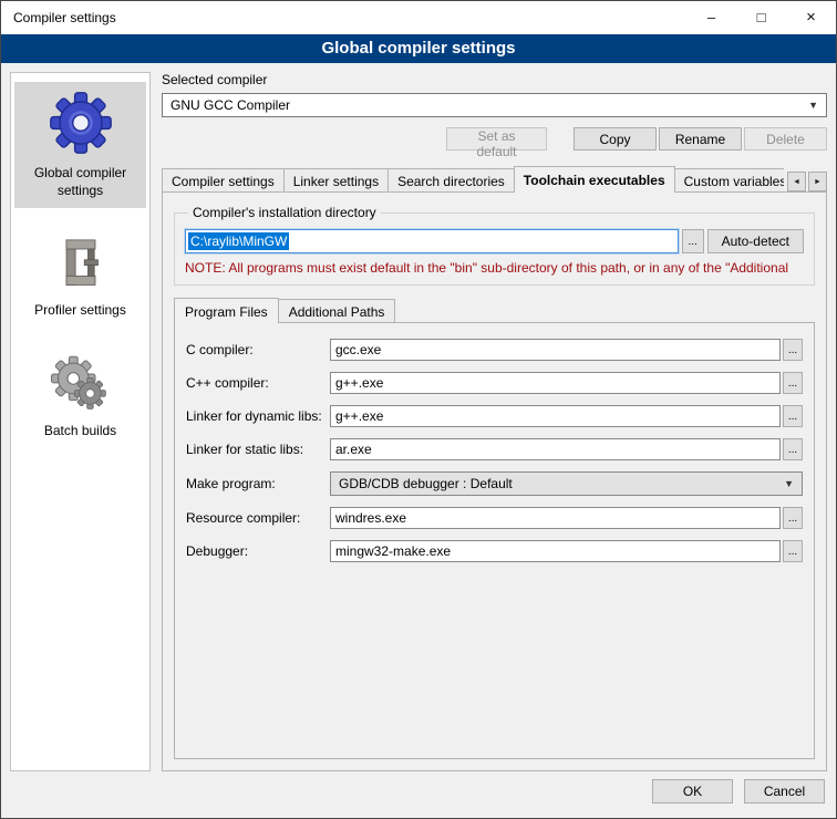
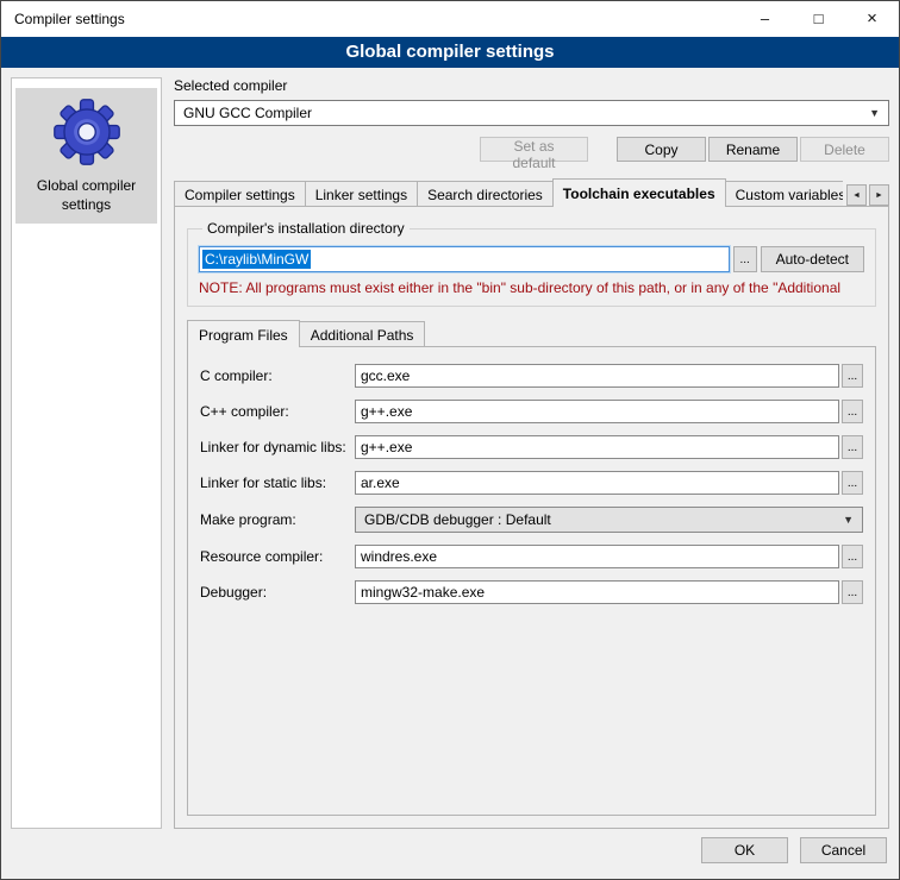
  Compiler settings
  –
  □
  ×
  Global compiler settings
  Global compiler settings
- Profiler settings
- Batch builds
  Selected compiler
  GNU GCC Compiler
  ▼
  Set as default
  Copy
  Rename
  Delete
  Compiler settings
  Linker settings
  Search directories
  Toolchain executables
  Custom variables
  Compiler's installation directory
  C:\raylib\MinGW
  ...
  Auto-detect
- NOTE: All programs must exist default in the "bin" sub-directory of this path, or in any of the "Additional
+ NOTE: All programs must exist either in the "bin" sub-directory of this path, or in any of the "Additional
  Program Files
  Additional Paths
  C compiler:
  gcc.exe
  ...
  C++ compiler:
  g++.exe
  ...
  Linker for dynamic libs:
  g++.exe
  ...
  Linker for static libs:
  ar.exe
  ...
  Make program:
  GDB/CDB debugger : Default
  ▼
  Resource compiler:
  windres.exe
  ...
  Debugger:
  mingw32-make.exe
  ...
  OK
  Cancel
